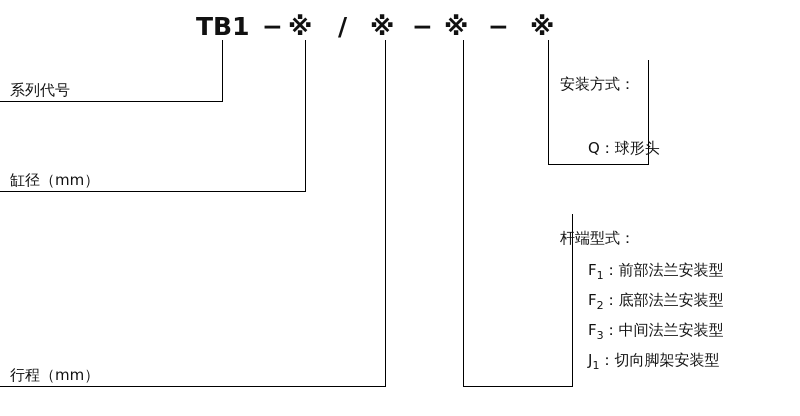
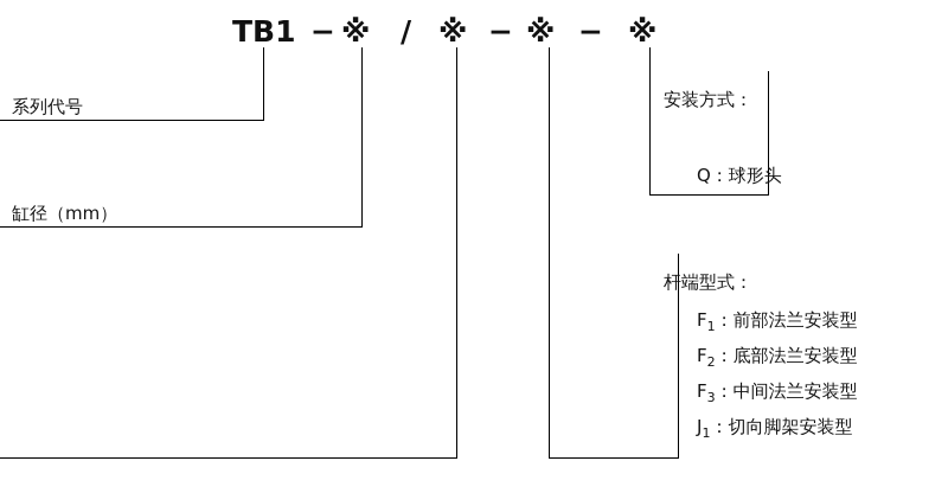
  TB1
  −
  ※
  /
  ※
  −
  ※
  −
  ※
  系列代号
  缸径（mm）
- 行程（mm）
  安装方式：
  Q：球形头
  杆端型式：
  F1：前部法兰安装型
  F2：底部法兰安装型
  F3：中间法兰安装型
  J1：切向脚架安装型
